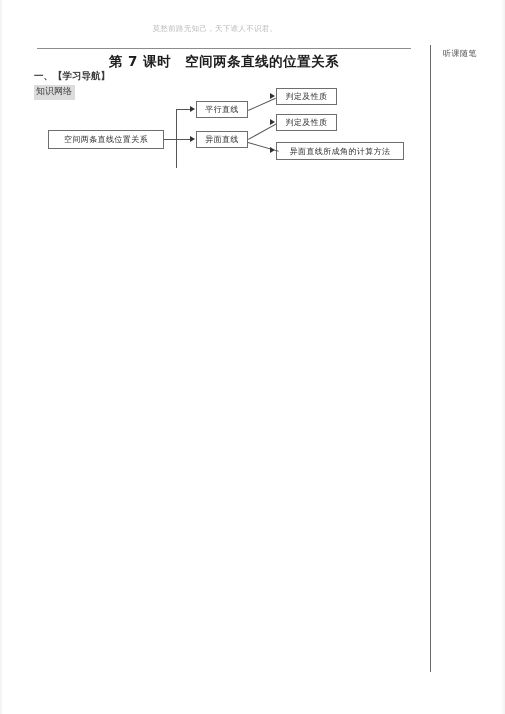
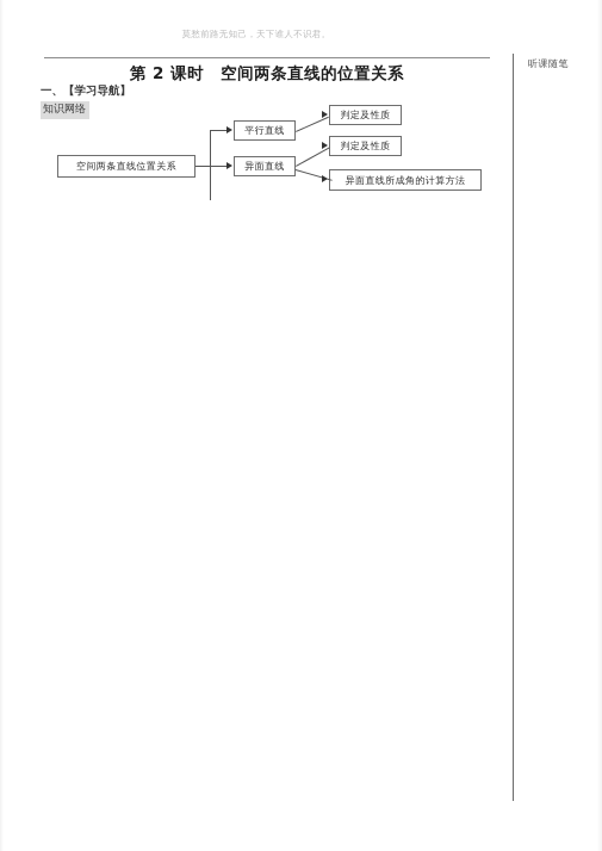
  莫愁前路无知己，天下谁人不识君。
- 第 7 课时 空间两条直线的位置关系
+ 第 2 课时 空间两条直线的位置关系
  一、【学习导航】
  知识网络
  空间两条直线位置关系
  平行直线
  异面直线
  判定及性质
  判定及性质
  异面直线所成角的计算方法
  听课随笔
